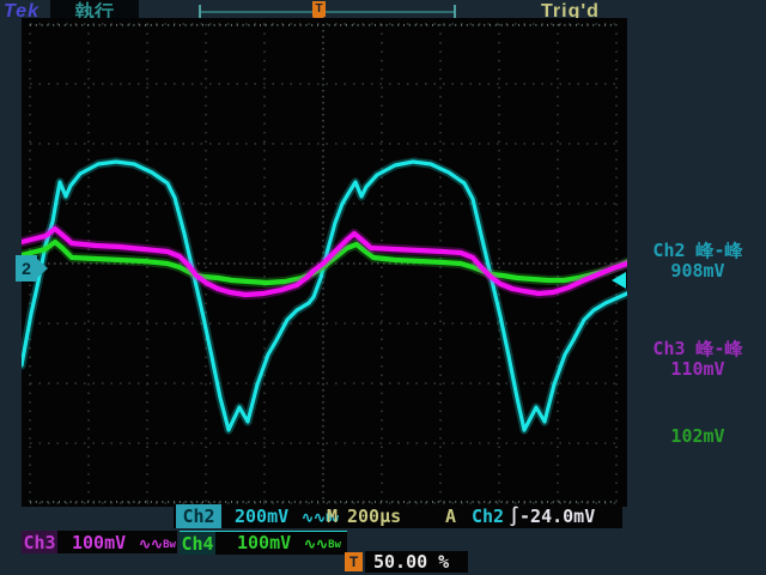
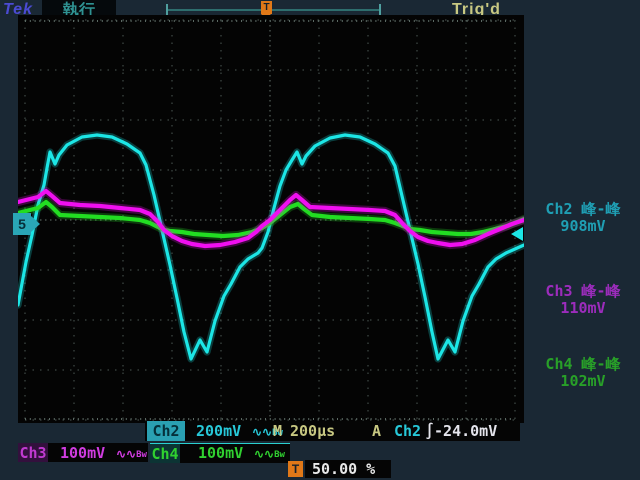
  Tek
  執行
  Trig'd
  T
- 2
+ 5
  Ch2 峰-峰
  908mV
  Ch3 峰-峰
  110mV
+ Ch4 峰-峰
  102mV
  Ch2
  200mV
  ∿∿Bw
  M
  200µs
  A
  Ch2
  ∫-24.0mV
  Ch3
  100mV
  ∿∿Bw
  Ch4
  100mV
  ∿∿Bw
  T
  50.00 %
